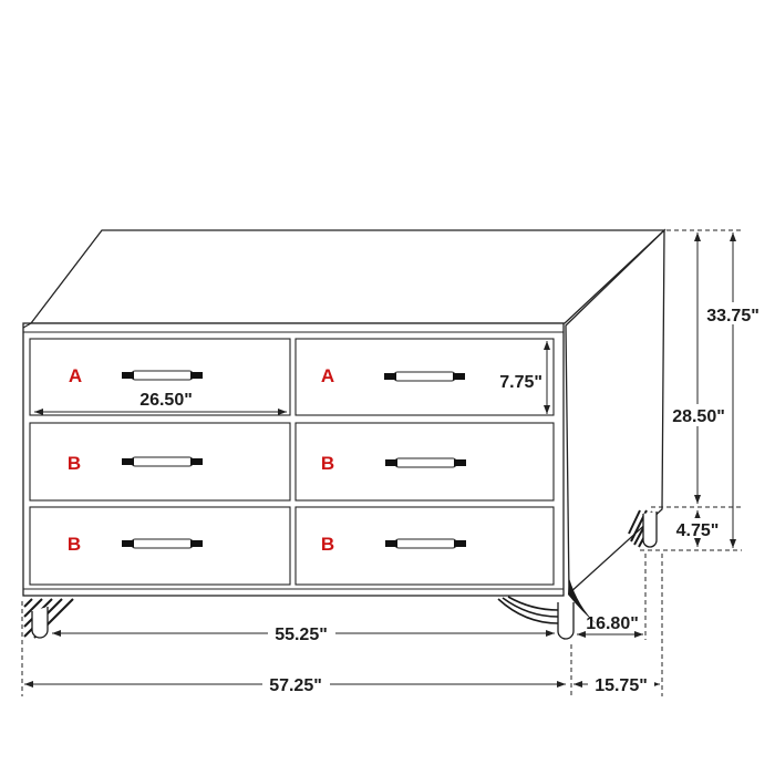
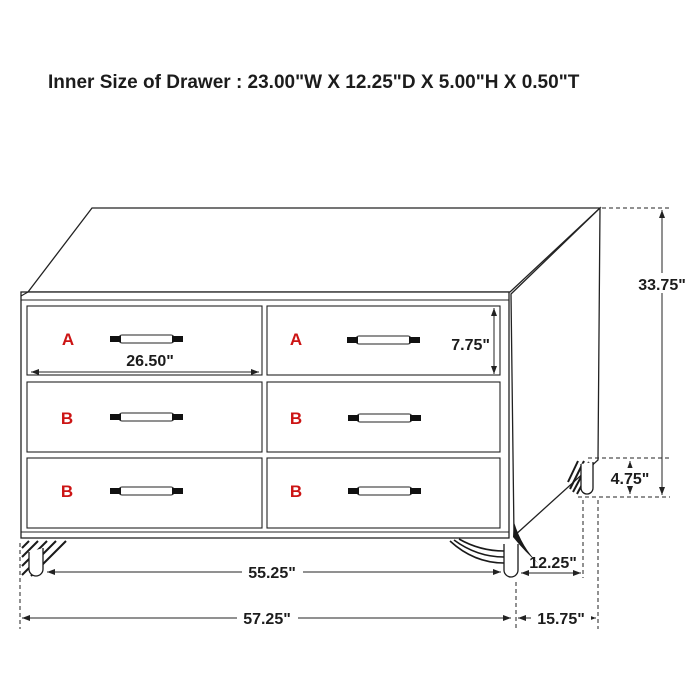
+ Inner Size of Drawer : 23.00"W X 12.25"D X 5.00"H X 0.50"T
  A
  A
  B
  B
  B
  B
  26.50"
  7.75"
  33.75"
- 28.50"
  4.75"
  55.25"
- 16.80"
+ 12.25"
  57.25"
  15.75"
